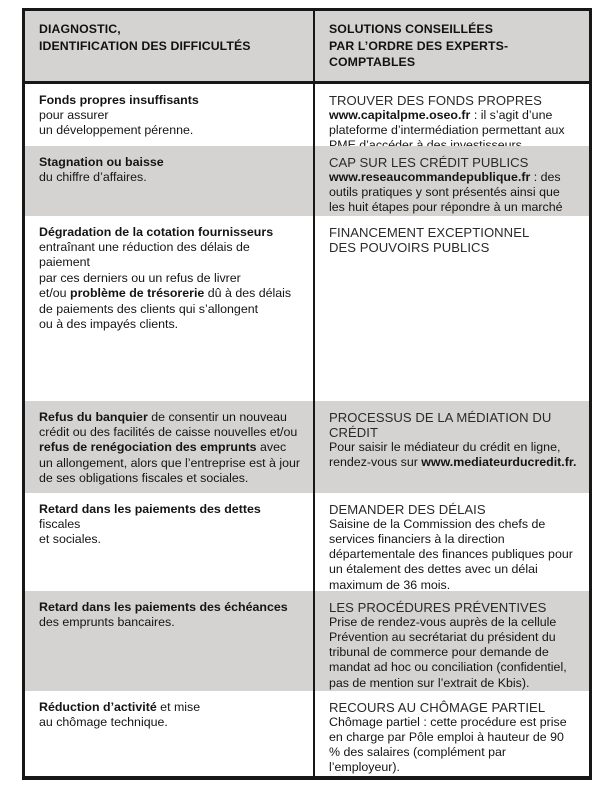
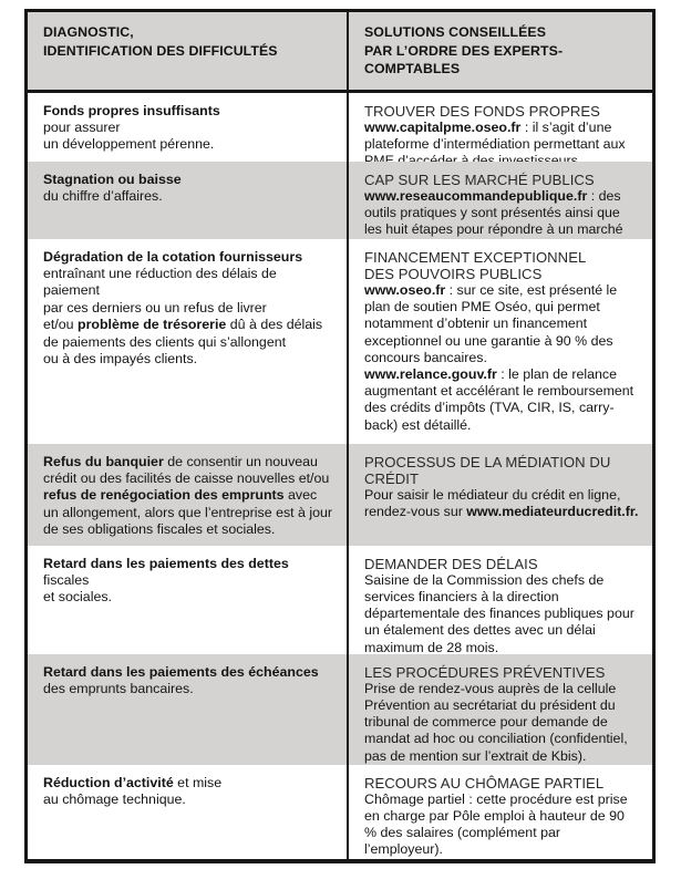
  DIAGNOSTIC,
  IDENTIFICATION DES DIFFICULTÉS
  SOLUTIONS CONSEILLÉES
  PAR L’ORDRE DES EXPERTS-COMPTABLES
  Fonds propres insuffisants
  pour assurer
  un développement pérenne.
  TROUVER DES FONDS PROPRES
  www.capitalpme.oseo.fr : il s’agit d’une plateforme d’intermédiation permettant aux PME d’accéder à des investisseurs.
  Stagnation ou baisse
  du chiffre d’affaires.
- CAP SUR LES CRÉDIT PUBLICS
+ CAP SUR LES MARCHÉ PUBLICS
  www.reseaucommandepublique.fr : des outils pratiques y sont présentés ainsi que les huit étapes pour répondre à un marché
  Dégradation de la cotation fournisseurs
  entraînant une réduction des délais de paiement
  par ces derniers ou un refus de livrer
  et/ou problème de trésorerie dû à des délais
  de paiements des clients qui s’allongent
  ou à des impayés clients.
  FINANCEMENT EXCEPTIONNEL
  DES POUVOIRS PUBLICS
+ www.oseo.fr : sur ce site, est présenté le plan de soutien PME Oséo, qui permet notamment d’obtenir un financement exceptionnel ou une garantie à 90 % des concours bancaires.
+ www.relance.gouv.fr : le plan de relance augmentant et accélérant le remboursement des crédits d’impôts (TVA, CIR, IS, carry-back) est détaillé.
  Refus du banquier de consentir un nouveau crédit ou des facilités de caisse nouvelles et/ou refus de renégociation des emprunts avec un allongement, alors que l’entreprise est à jour de ses obligations fiscales et sociales.
  PROCESSUS DE LA MÉDIATION DU CRÉDIT
  Pour saisir le médiateur du crédit en ligne, rendez-vous sur www.mediateurducredit.fr.
  Retard dans les paiements des dettes fiscales
  et sociales.
  DEMANDER DES DÉLAIS
- Saisine de la Commission des chefs de services financiers à la direction départementale des finances publiques pour un étalement des dettes avec un délai maximum de 36 mois.
+ Saisine de la Commission des chefs de services financiers à la direction départementale des finances publiques pour un étalement des dettes avec un délai maximum de 28 mois.
  Retard dans les paiements des échéances
  des emprunts bancaires.
  LES PROCÉDURES PRÉVENTIVES
  Prise de rendez-vous auprès de la cellule Prévention au secrétariat du président du tribunal de commerce pour demande de mandat ad hoc ou conciliation (confidentiel, pas de mention sur l’extrait de Kbis).
  Réduction d’activité et mise
  au chômage technique.
  RECOURS AU CHÔMAGE PARTIEL
  Chômage partiel : cette procédure est prise en charge par Pôle emploi à hauteur de 90 % des salaires (complément par l’employeur).
